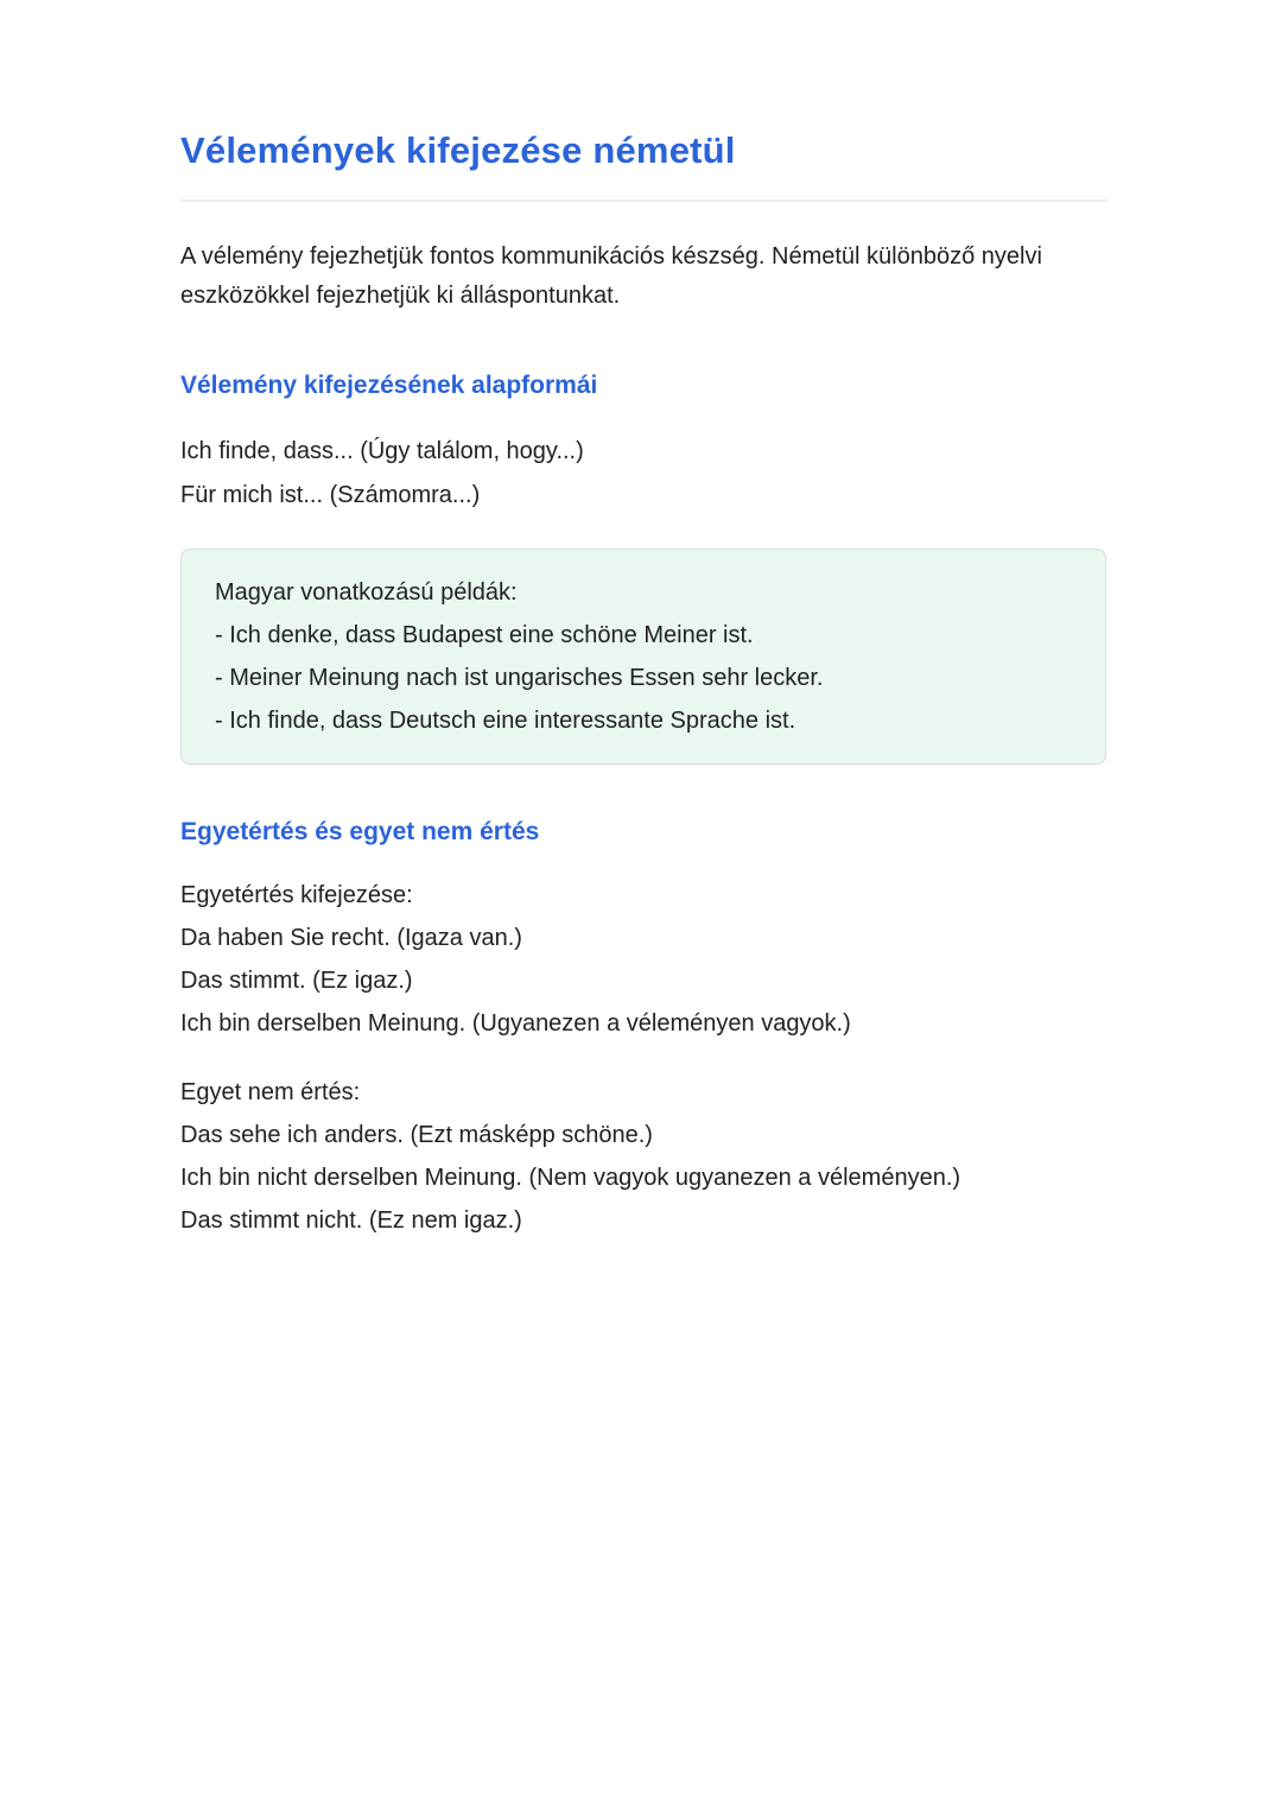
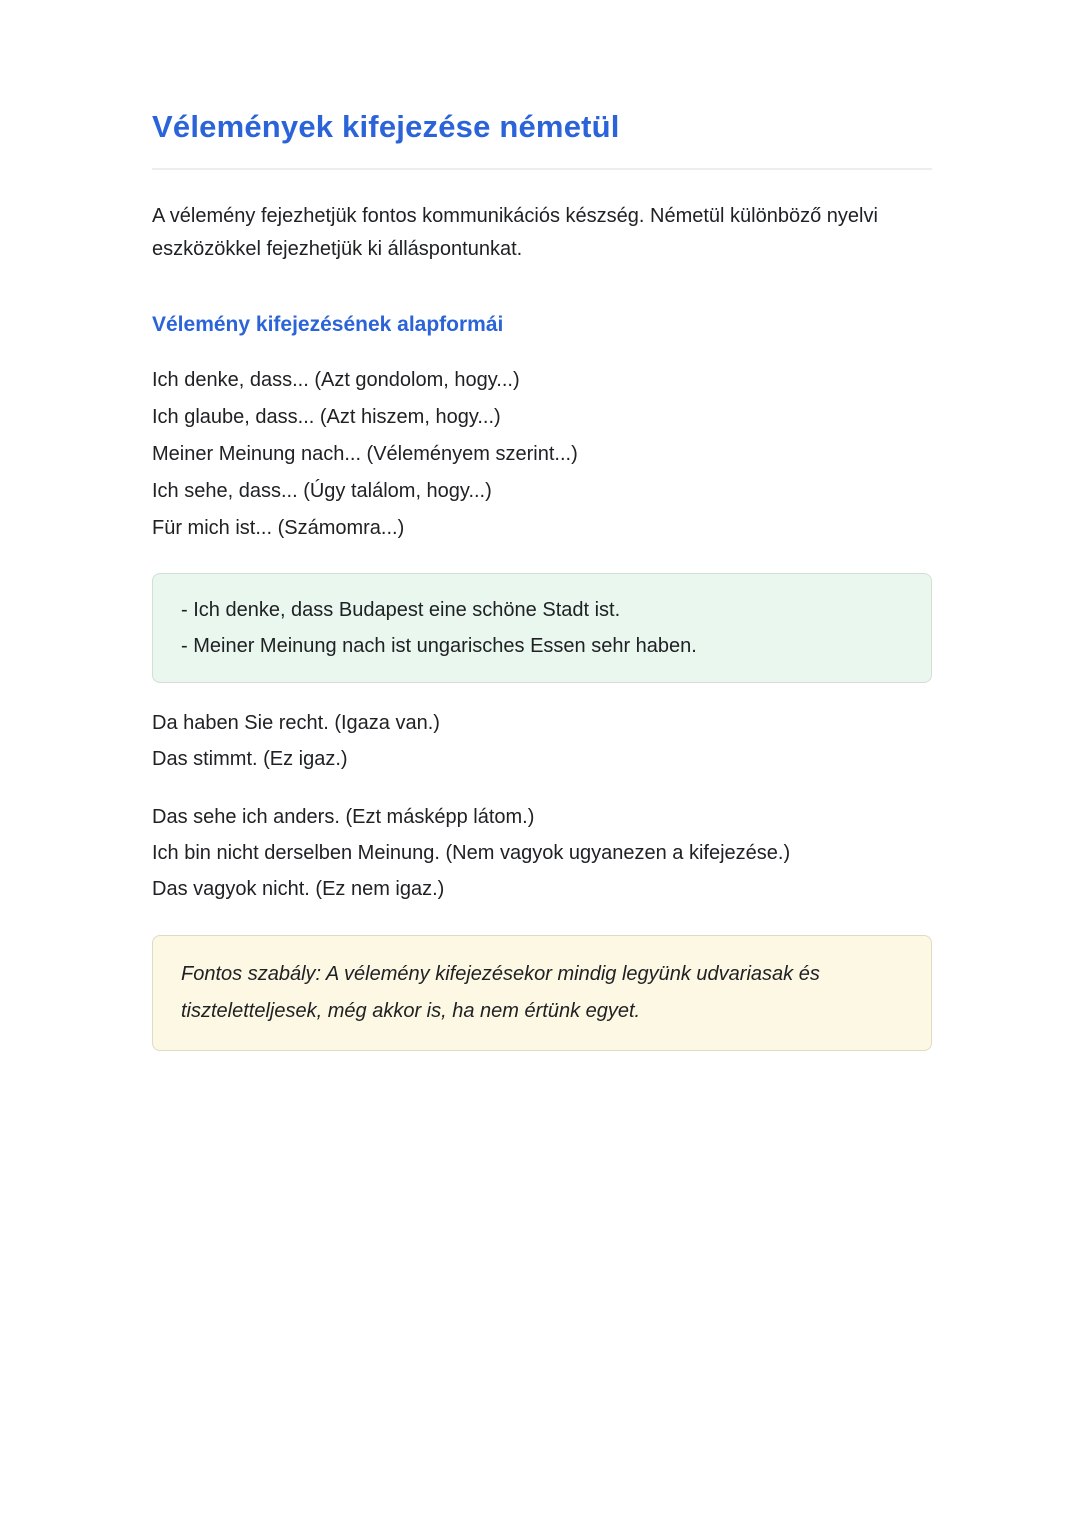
  Vélemények kifejezése németül
  A vélemény fejezhetjük fontos kommunikációs készség. Németül különböző nyelvi eszközökkel fejezhetjük ki álláspontunkat.
  Vélemény kifejezésének alapformái
+ Ich denke, dass... (Azt gondolom, hogy...)
+ Ich glaube, dass... (Azt hiszem, hogy...)
+ Meiner Meinung nach... (Véleményem szerint...)
- Ich finde, dass... (Úgy találom, hogy...)
+ Ich sehe, dass... (Úgy találom, hogy...)
  Für mich ist... (Számomra...)
- Magyar vonatkozású példák:
- - Ich denke, dass Budapest eine schöne Meiner ist.
+ - Ich denke, dass Budapest eine schöne Stadt ist.
- - Meiner Meinung nach ist ungarisches Essen sehr lecker.
+ - Meiner Meinung nach ist ungarisches Essen sehr haben.
- - Ich finde, dass Deutsch eine interessante Sprache ist.
- Egyetértés és egyet nem értés
- Egyetértés kifejezése:
  Da haben Sie recht. (Igaza van.)
  Das stimmt. (Ez igaz.)
- Ich bin derselben Meinung. (Ugyanezen a véleményen vagyok.)
- Egyet nem értés:
- Das sehe ich anders. (Ezt másképp schöne.)
+ Das sehe ich anders. (Ezt másképp látom.)
- Ich bin nicht derselben Meinung. (Nem vagyok ugyanezen a véleményen.)
+ Ich bin nicht derselben Meinung. (Nem vagyok ugyanezen a kifejezése.)
- Das stimmt nicht. (Ez nem igaz.)
+ Das vagyok nicht. (Ez nem igaz.)
+ Fontos szabály: A vélemény kifejezésekor mindig legyünk udvariasak és tiszteletteljesek, még akkor is, ha nem értünk egyet.
